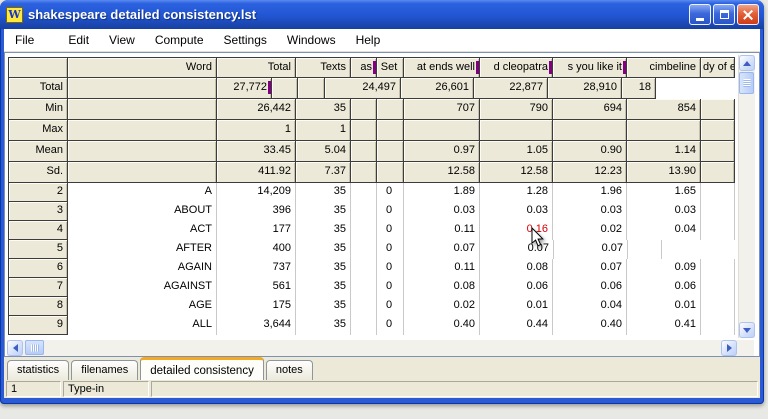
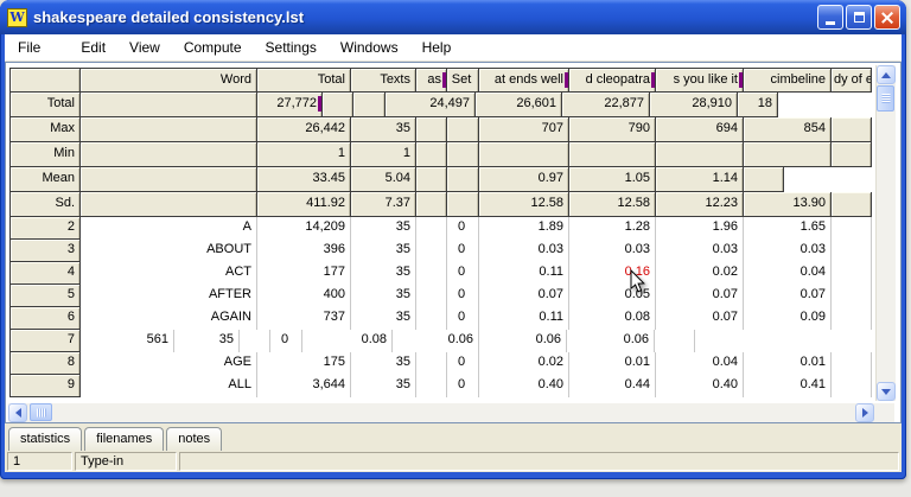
  W
  shakespeare detailed consistency.lst
  File
  Edit
  View
  Compute
  Settings
  Windows
  Help
  Word
  Total
  Texts
  as
  Set
  at ends well
  d cleopatra
  s you like it
  cimbeline
  dy of e
  Total
  27,772
  24,497
  26,601
  22,877
  28,910
  18
- Min
+ Max
  26,442
  35
  707
  790
  694
  854
- Max
+ Min
  1
  1
  Mean
  33.45
  5.04
  0.97
  1.05
- 0.90
  1.14
  Sd.
  411.92
  7.37
  12.58
  12.58
  12.23
  13.90
  2
  A
  14,209
  35
  0
  1.89
  1.28
  1.96
  1.65
  3
  ABOUT
  396
  35
  0
  0.03
  0.03
  0.03
  0.03
  4
  ACT
  177
  35
  0
  0.11
  0.16
  0.02
  0.04
  5
  AFTER
  400
  35
  0
  0.07
+ 0.05
  0.07
  0.07
  6
  AGAIN
  737
  35
  0
  0.11
  0.08
  0.07
  0.09
  7
- AGAINST
  561
  35
  0
  0.08
  0.06
  0.06
  0.06
  8
  AGE
  175
  35
  0
  0.02
  0.01
  0.04
  0.01
  9
  ALL
  3,644
  35
  0
  0.40
  0.44
  0.40
  0.41
  statistics
  filenames
- detailed consistency
  notes
  1
  Type-in
